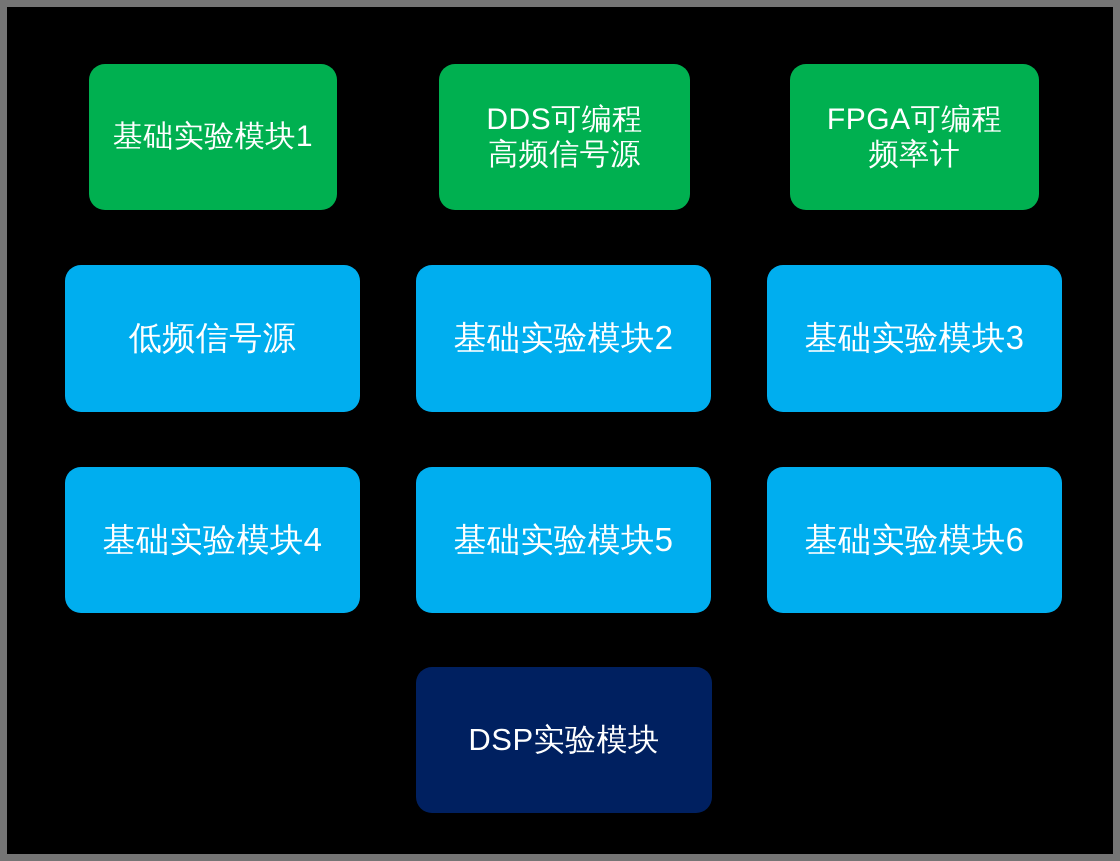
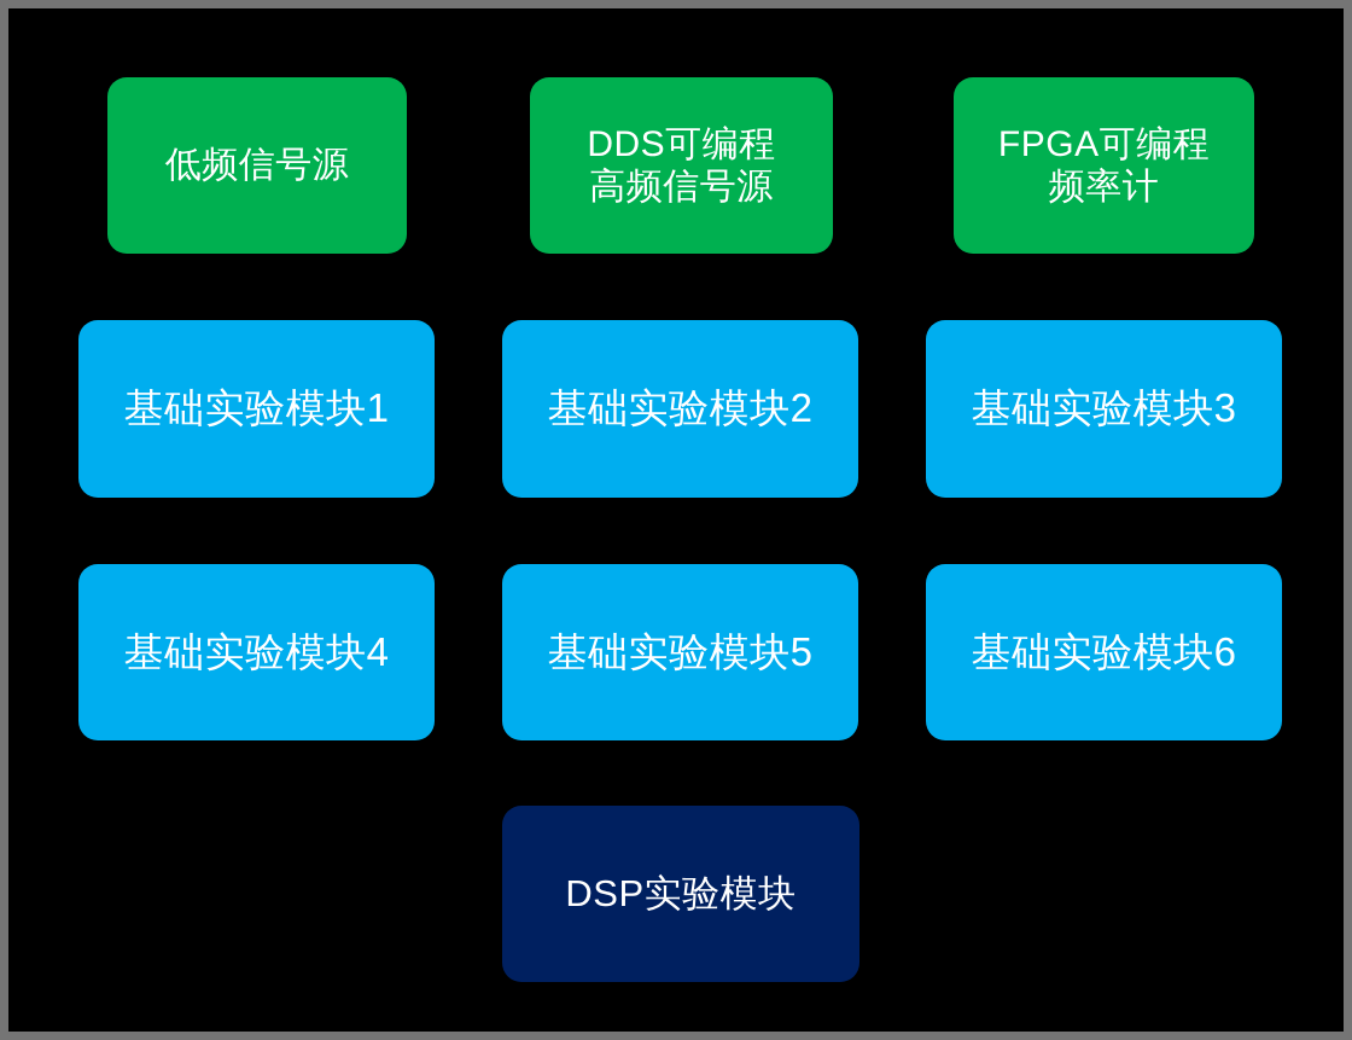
- 基础实验模块1
+ 低频信号源
  DDS可编程
  高频信号源
  FPGA可编程
  频率计
- 低频信号源
+ 基础实验模块1
  基础实验模块2
  基础实验模块3
  基础实验模块4
  基础实验模块5
  基础实验模块6
  DSP实验模块
